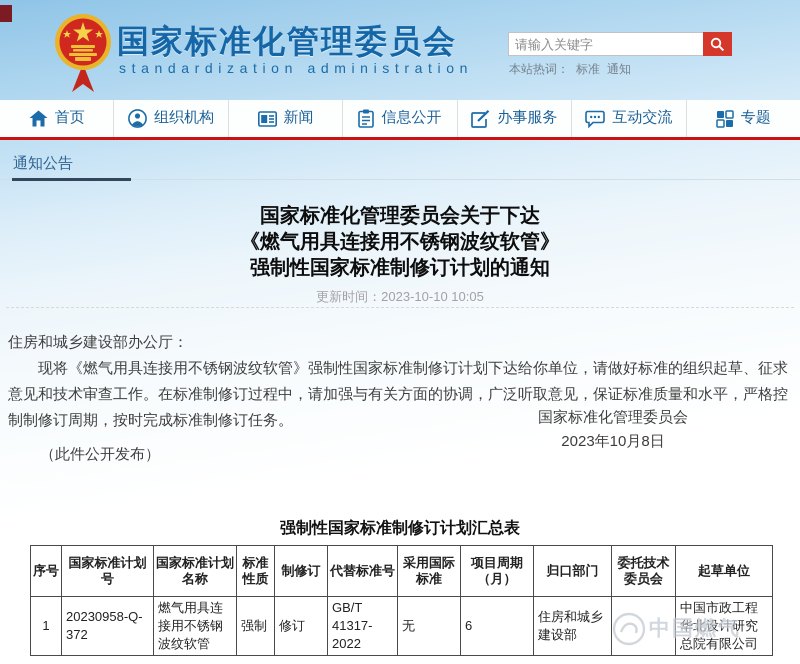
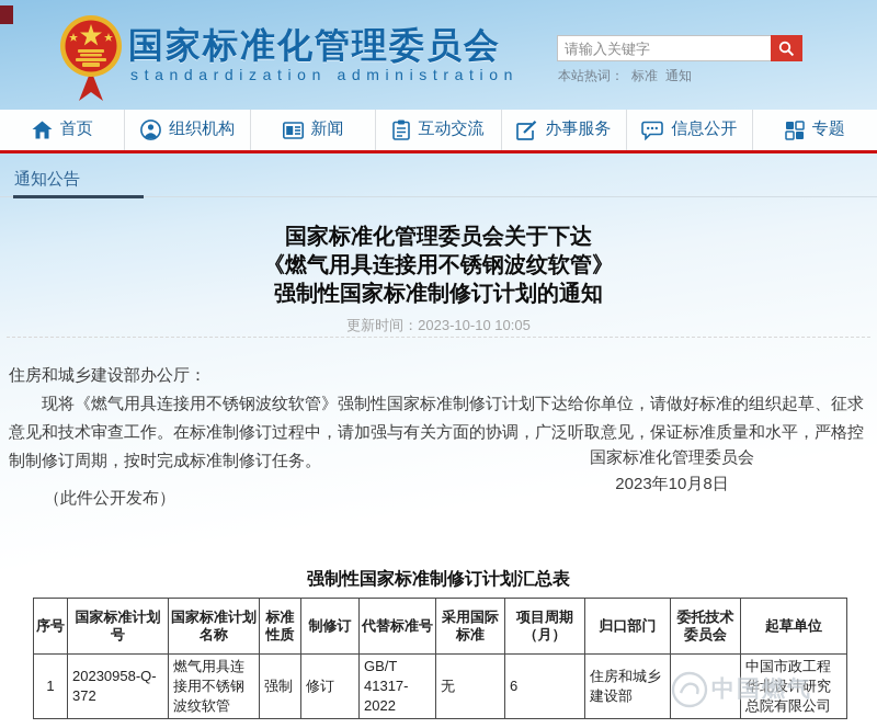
  国家标准化管理委员会
  standardization administration
  请输入关键字
  本站热词： 标准 通知
  首页
  组织机构
  新闻
- 信息公开
+ 互动交流
  办事服务
- 互动交流
+ 信息公开
  专题
  通知公告
  国家标准化管理委员会关于下达
  《燃气用具连接用不锈钢波纹软管》
  强制性国家标准制修订计划的通知
  更新时间：2023-10-10 10:05
  住房和城乡建设部办公厅：
  现将《燃气用具连接用不锈钢波纹软管》强制性国家标准制修订计划下达给你单位，请做好标准的组织起草、征求意见和技术审查工作。在标准制修订过程中，请加强与有关方面的协调，广泛听取意见，保证标准质量和水平，严格控制制修订周期，按时完成标准制修订任务。
  国家标准化管理委员会
  2023年10月8日
  （此件公开发布）
  强制性国家标准制修订计划汇总表
  序号	国家标准计划号	国家标准计划名称	标准性质	制修订	代替标准号	采用国际标准	项目周期（月）	归口部门	委托技术委员会	起草单位
  1	20230958-Q-372	燃气用具连接用不锈钢波纹软管	强制	修订	GB/T 41317-2022	无	6	住房和城乡建设部		中国市政工程华北设计研究总院有限公司
  中国燃气
